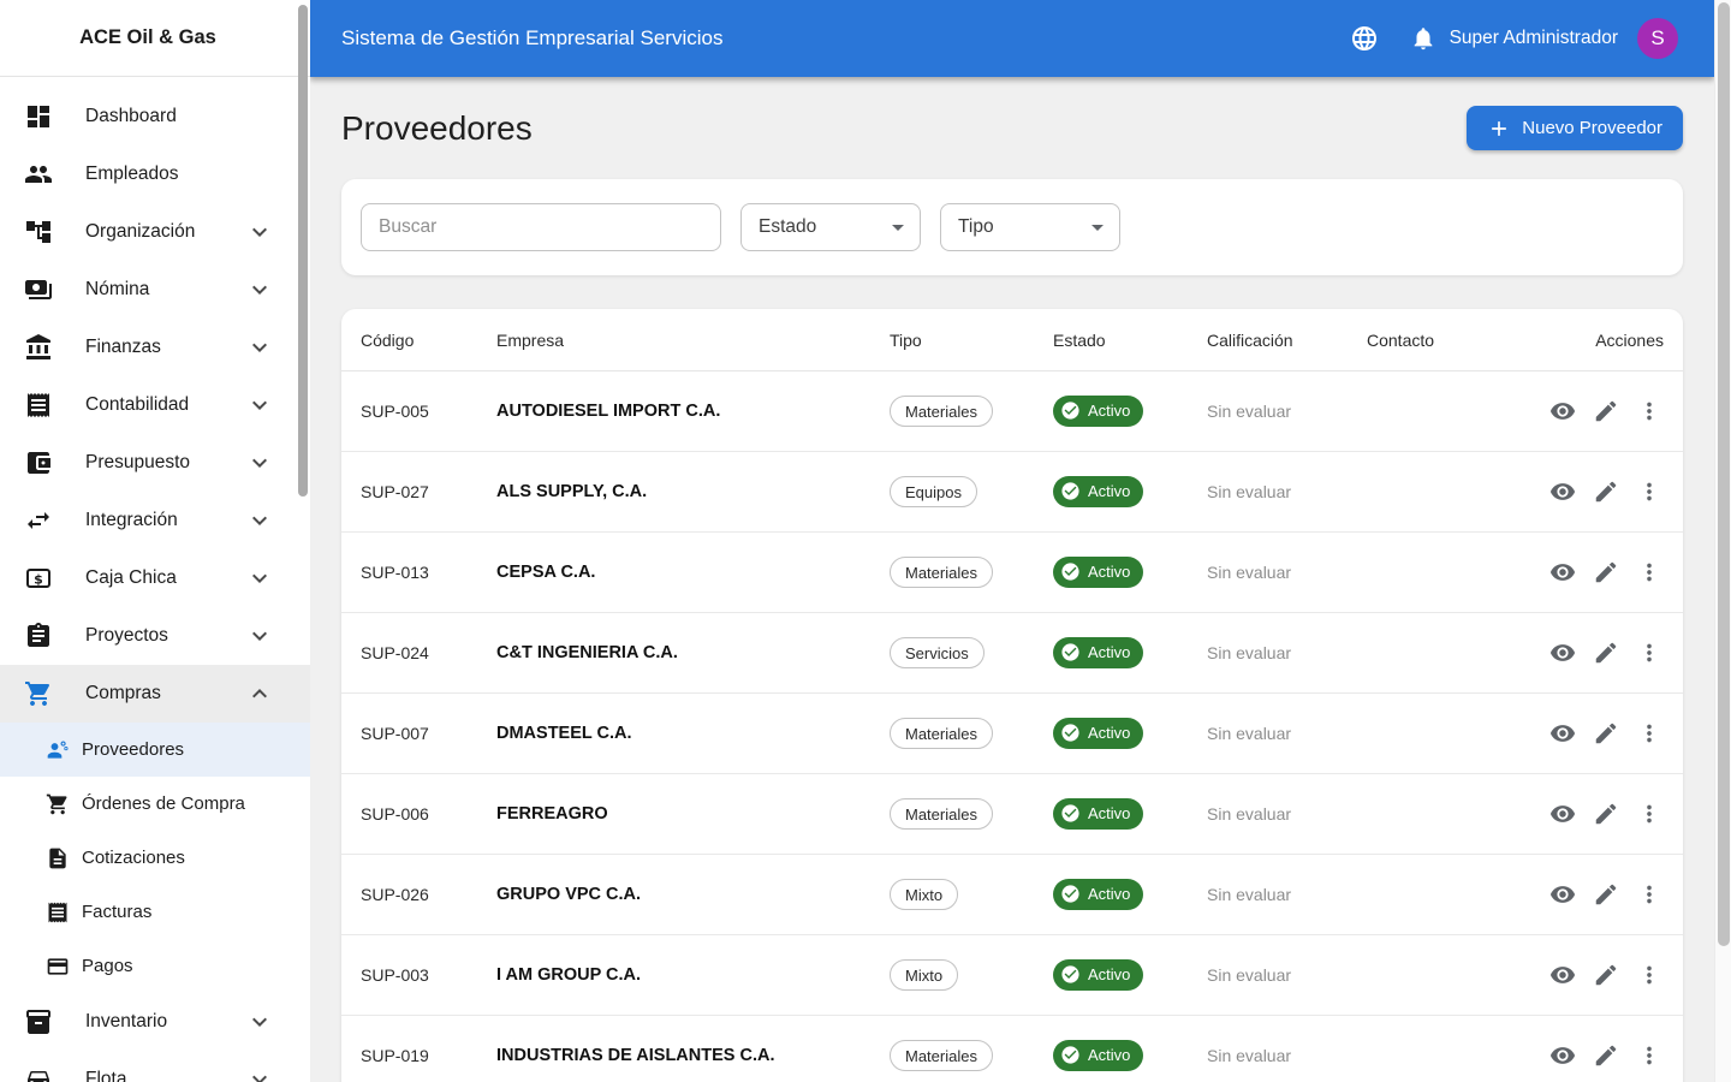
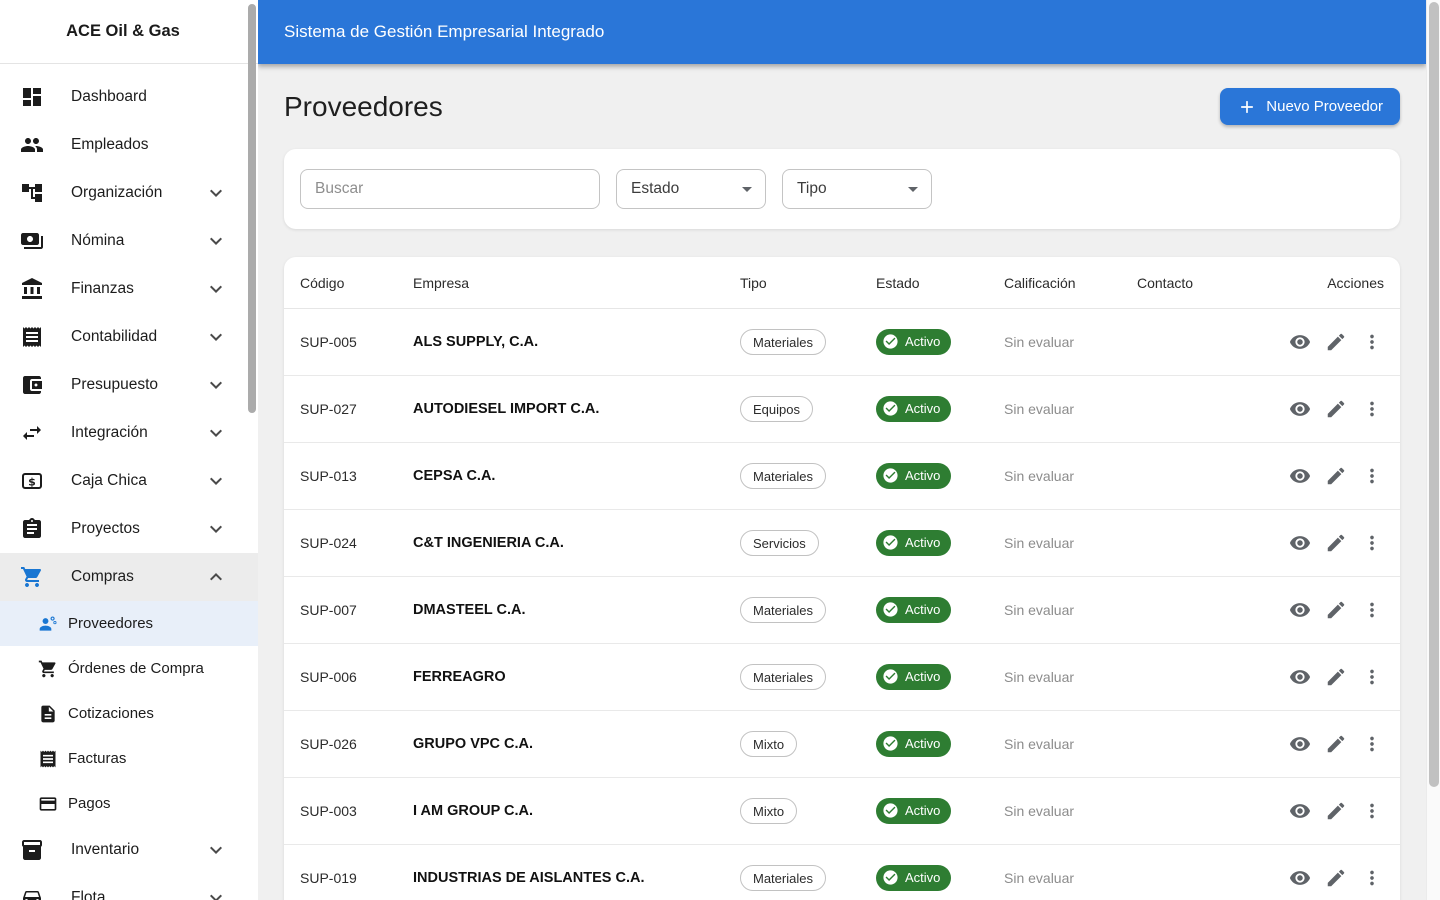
  ACE Oil & Gas
  Dashboard
  Empleados
  Organización
  Nómina
  Finanzas
  Contabilidad
  Presupuesto
  Integración
  $
  Caja Chica
  Proyectos
  Compras
  Proveedores
  Órdenes de Compra
  Cotizaciones
  Facturas
  Pagos
  Inventario
  Flota
- Sistema de Gestión Empresarial Servicios
+ Sistema de Gestión Empresarial Integrado
- Super Administrador
- S
  Proveedores
  Nuevo Proveedor
  Buscar
  Estado
  Tipo
  Código
  Empresa
  Tipo
  Estado
  Calificación
  Contacto
  Acciones
  SUP-005
- AUTODIESEL IMPORT C.A.
+ ALS SUPPLY, C.A.
  Materiales
  Activo
  Sin evaluar
  SUP-027
- ALS SUPPLY, C.A.
+ AUTODIESEL IMPORT C.A.
  Equipos
  Activo
  Sin evaluar
  SUP-013
  CEPSA C.A.
  Materiales
  Activo
  Sin evaluar
  SUP-024
  C&T INGENIERIA C.A.
  Servicios
  Activo
  Sin evaluar
  SUP-007
  DMASTEEL C.A.
  Materiales
  Activo
  Sin evaluar
  SUP-006
  FERREAGRO
  Materiales
  Activo
  Sin evaluar
  SUP-026
  GRUPO VPC C.A.
  Mixto
  Activo
  Sin evaluar
  SUP-003
  I AM GROUP C.A.
  Mixto
  Activo
  Sin evaluar
  SUP-019
  INDUSTRIAS DE AISLANTES C.A.
  Materiales
  Activo
  Sin evaluar
